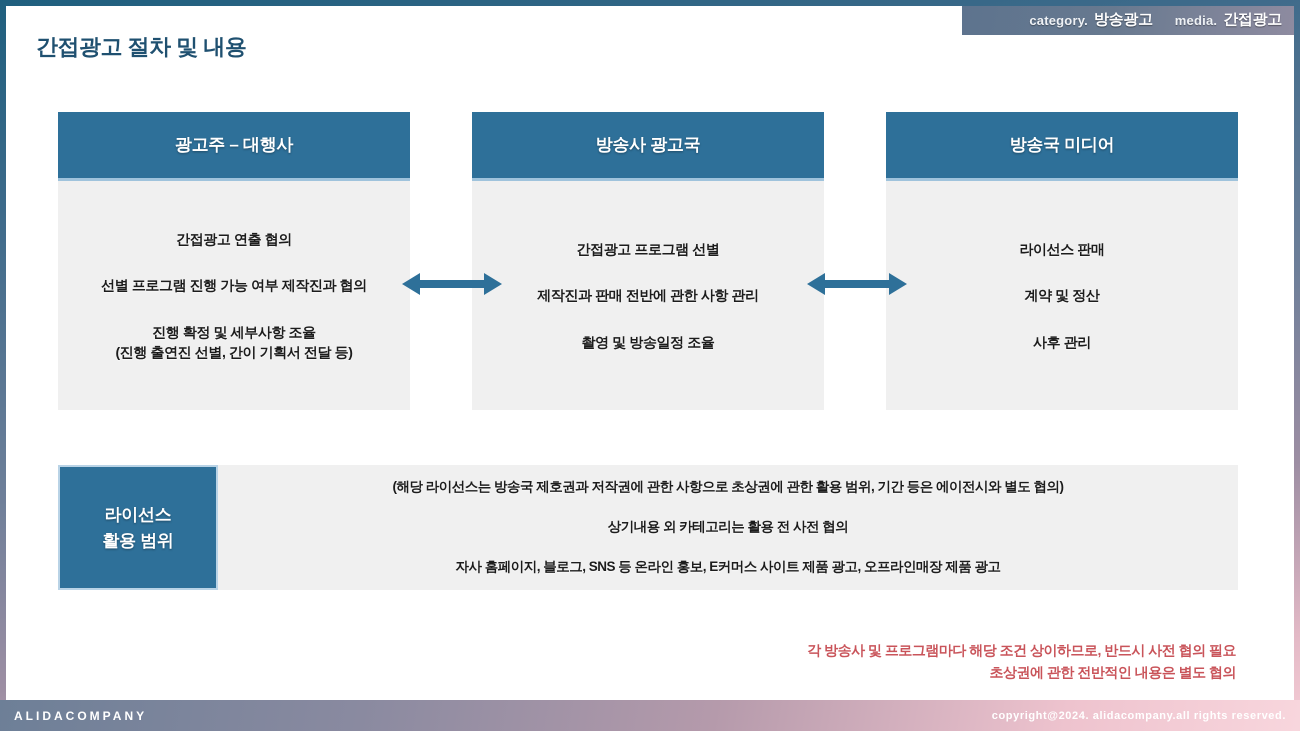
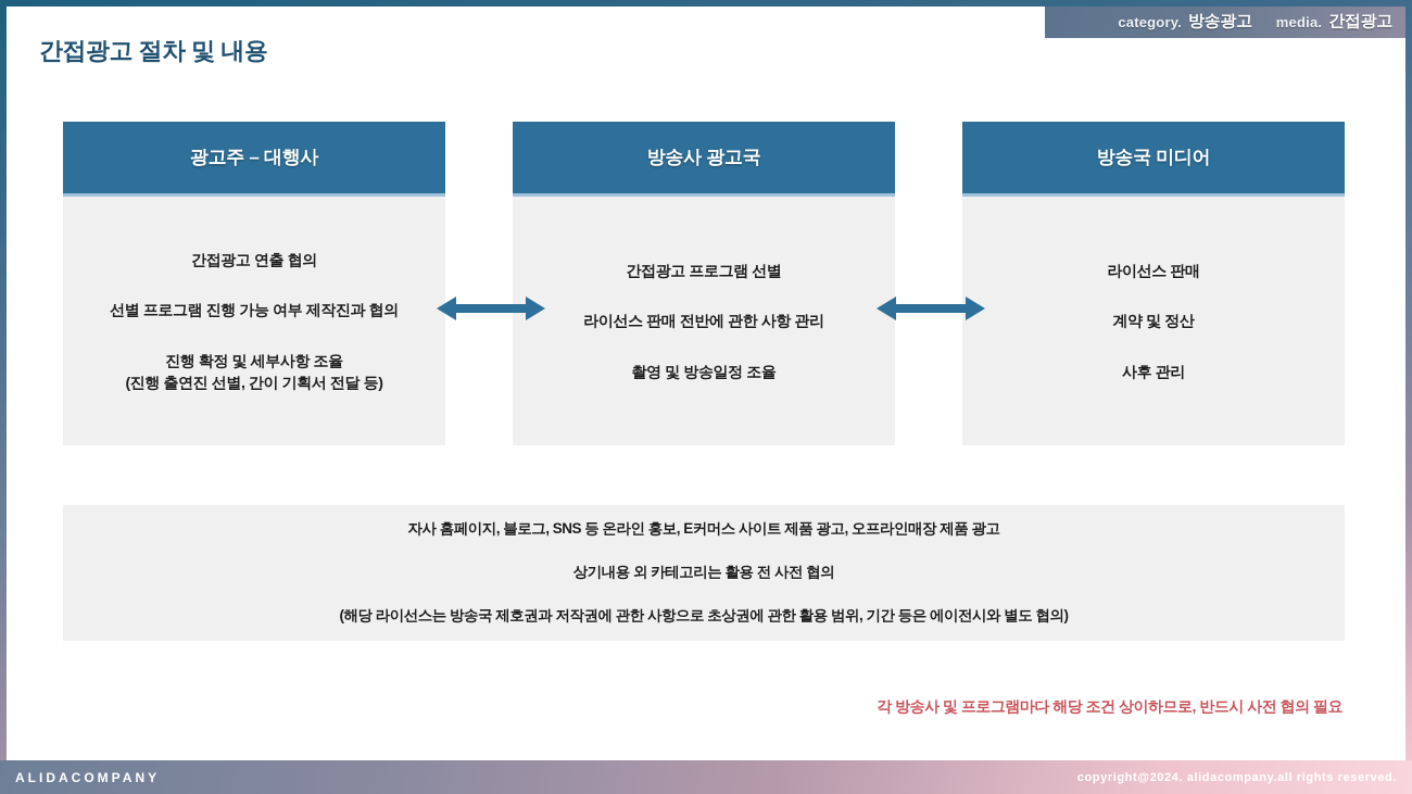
  category.
  방송광고
  media.
  간접광고
  간접광고 절차 및 내용
  광고주 – 대행사
  간접광고 연출 협의
  선별 프로그램 진행 가능 여부 제작진과 협의
  진행 확정 및 세부사항 조율
  (진행 출연진 선별, 간이 기획서 전달 등)
  방송사 광고국
  간접광고 프로그램 선별
- 제작진과 판매 전반에 관한 사항 관리
+ 라이선스 판매 전반에 관한 사항 관리
  촬영 및 방송일정 조율
  방송국 미디어
  라이선스 판매
  계약 및 정산
  사후 관리
- 라이선스
- 활용 범위
- (해당 라이선스는 방송국 제호권과 저작권에 관한 사항으로 초상권에 관한 활용 범위, 기간 등은 에이전시와 별도 협의)
+ 자사 홈페이지, 블로그, SNS 등 온라인 홍보, E커머스 사이트 제품 광고, 오프라인매장 제품 광고
  상기내용 외 카테고리는 활용 전 사전 협의
- 자사 홈페이지, 블로그, SNS 등 온라인 홍보, E커머스 사이트 제품 광고, 오프라인매장 제품 광고
+ (해당 라이선스는 방송국 제호권과 저작권에 관한 사항으로 초상권에 관한 활용 범위, 기간 등은 에이전시와 별도 협의)
  각 방송사 및 프로그램마다 해당 조건 상이하므로, 반드시 사전 협의 필요
- 초상권에 관한 전반적인 내용은 별도 협의
  ALIDACOMPANY
  copyright@2024. alidacompany.all rights reserved.
